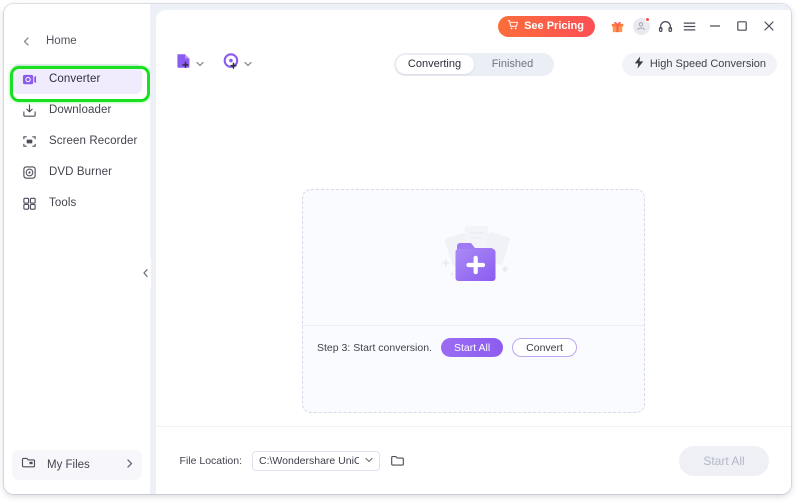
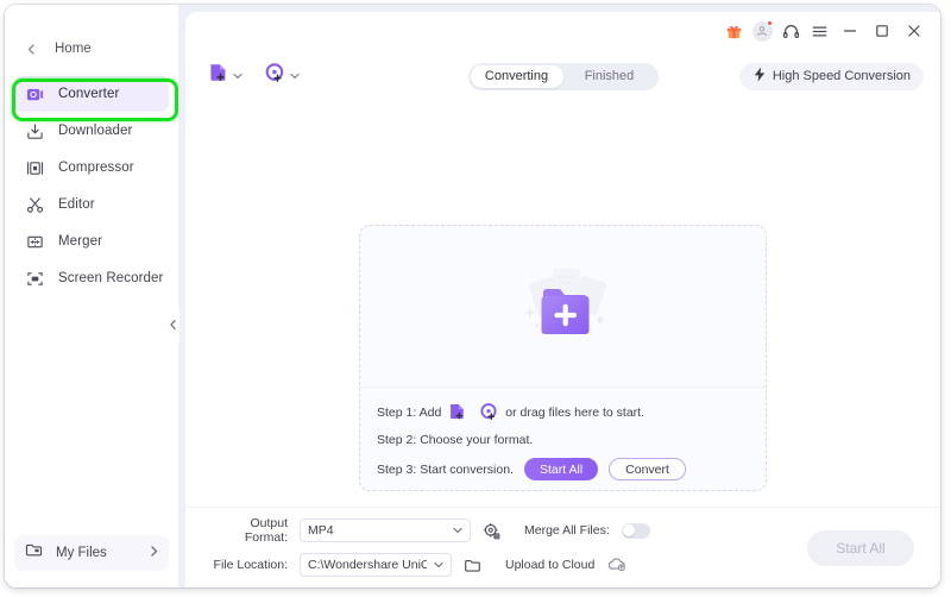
  Home
  Converter
  Downloader
+ Compressor
+ Editor
+ Merger
  Screen Recorder
- DVD Burner
- Tools
  My Files
- See Pricing
  Converting
  Finished
  High Speed Conversion
+ Step 1: Add
+ or drag files here to start.
+ Step 2: Choose your format.
  Step 3: Start conversion.
  Start All
  Convert
+ Output Format:
+ MP4
+ Merge All Files:
  File Location:
+ Upload to Cloud
  Start All
